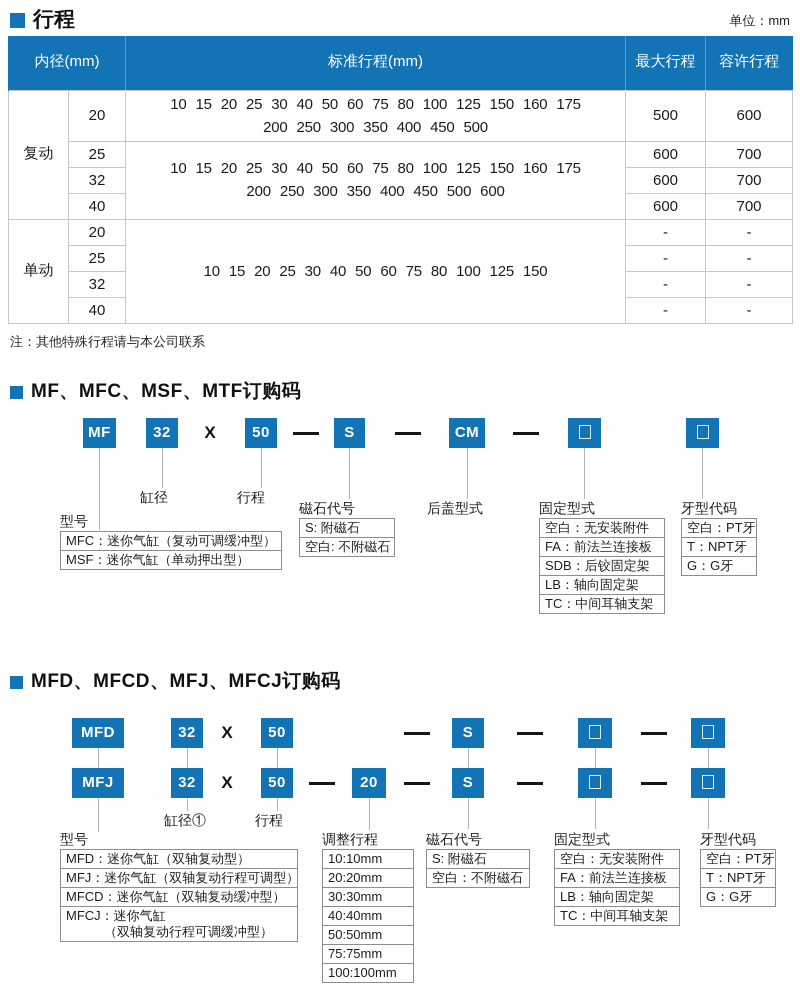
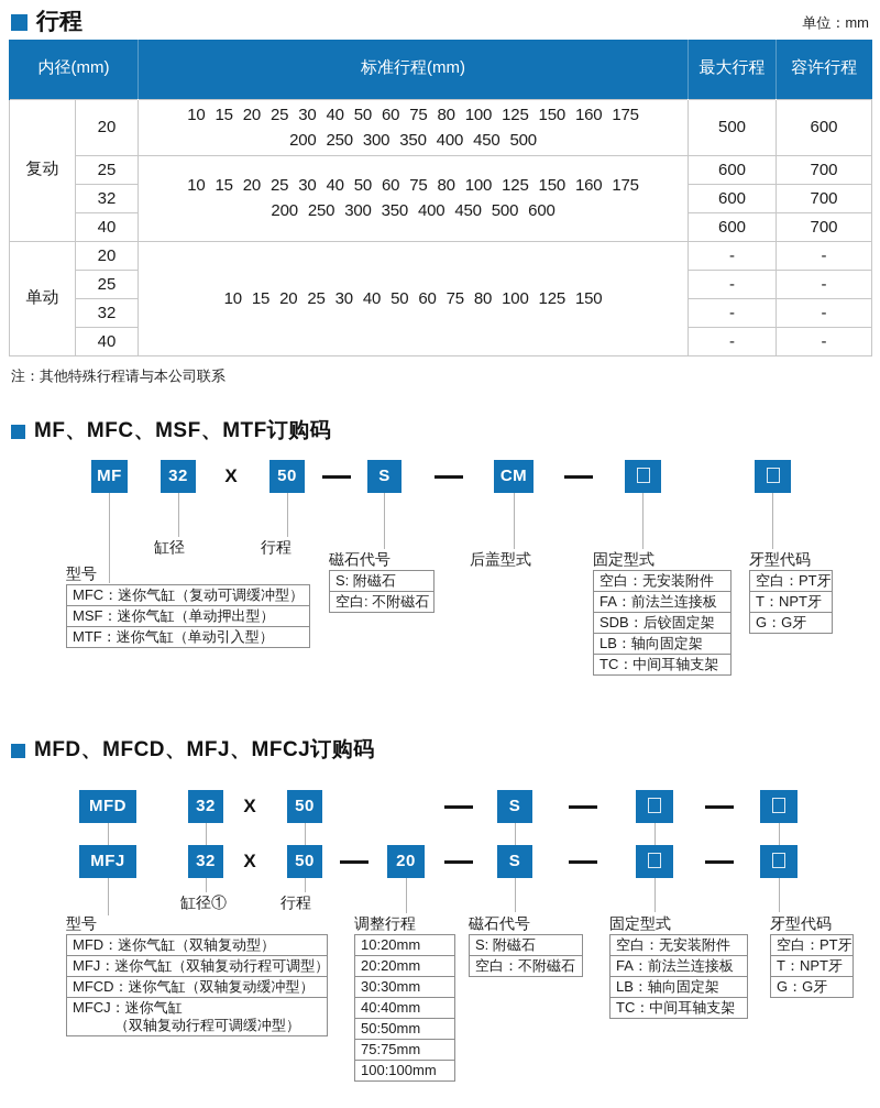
  行程
  单位：mm
  内径(mm)	标准行程(mm)	最大行程	容许行程
  复动	20	10 15 20 25 30 40 50 60 75 80 100 125 150 160 175 200 250 300 350 400 450 500	500	600
  25	10 15 20 25 30 40 50 60 75 80 100 125 150 160 175 200 250 300 350 400 450 500 600	600	700
  32	600	700
  40	600	700
  单动	20	10 15 20 25 30 40 50 60 75 80 100 125 150	-	-
  25	-	-
  32	-	-
  40	-	-
  注：其他特殊行程请与本公司联系
  MF、MFC、MSF、MTF订购码
  MF
  32
  X
  50
  S
  CM
  缸径
  行程
  型号
  MFC：迷你气缸（复动可调缓冲型）
  MSF：迷你气缸（单动押出型）
+ MTF：迷你气缸（单动引入型）
  磁石代号
  S: 附磁石
  空白: 不附磁石
  后盖型式
  固定型式
  空白：无安装附件
  FA：前法兰连接板
  SDB：后铰固定架
  LB：轴向固定架
  TC：中间耳轴支架
  牙型代码
  空白：PT牙
  T：NPT牙
  G：G牙
  MFD、MFCD、MFJ、MFCJ订购码
  MFD
  32
  X
  50
  S
  MFJ
  32
  X
  50
  20
  S
  缸径①
  行程
  型号
  MFD：迷你气缸（双轴复动型）
  MFJ：迷你气缸（双轴复动行程可调型）
  MFCD：迷你气缸（双轴复动缓冲型）
  MFCJ：迷你气缸
  （双轴复动行程可调缓冲型）
  调整行程
- 10:10mm
+ 10:20mm
  20:20mm
  30:30mm
  40:40mm
  50:50mm
  75:75mm
  100:100mm
  磁石代号
  S: 附磁石
  空白：不附磁石
  固定型式
  空白：无安装附件
  FA：前法兰连接板
  LB：轴向固定架
  TC：中间耳轴支架
  牙型代码
  空白：PT牙
  T：NPT牙
  G：G牙
